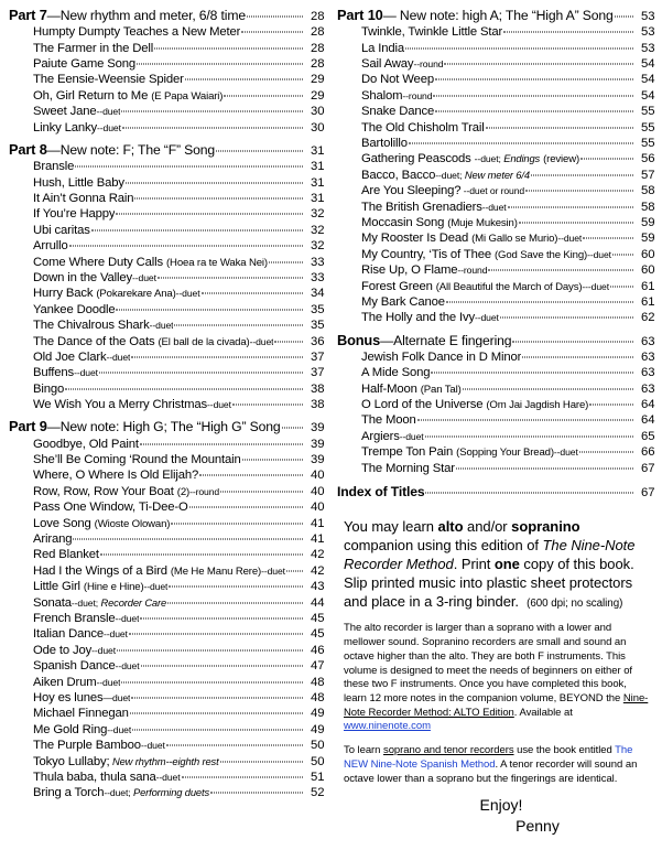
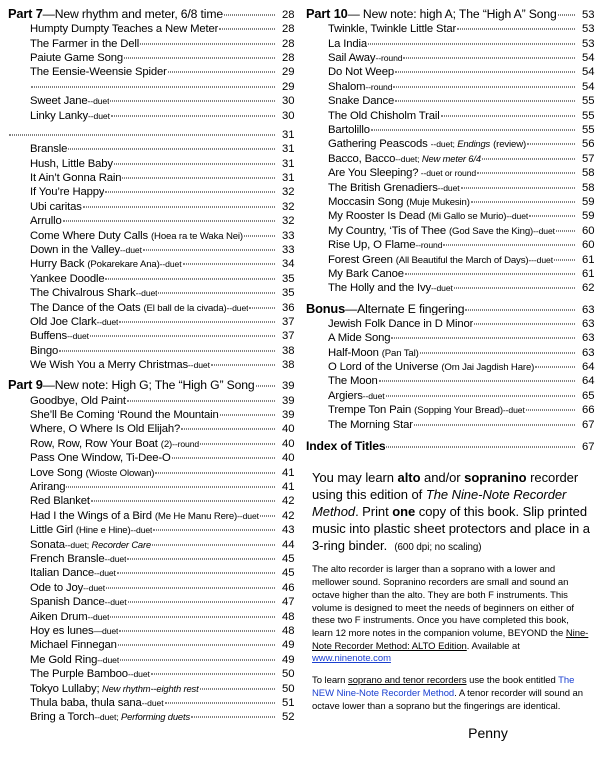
  Part 7—New rhythm and meter, 6/8 time
  28
  Humpty Dumpty Teaches a New Meter
  28
  The Farmer in the Dell
  28
  Paiute Game Song
  28
  The Eensie-Weensie Spider
  29
- Oh, Girl Return to Me (E Papa Waiari)
  29
  Sweet Jane--duet
  30
  Linky Lanky--duet
  30
- Part 8—New note: F; The “F” Song
  31
  Bransle
  31
  Hush, Little Baby
  31
  It Ain’t Gonna Rain
  31
  If You’re Happy
  32
  Ubi caritas
  32
  Arrullo
  32
  Come Where Duty Calls (Hoea ra te Waka Nei)
  33
  Down in the Valley--duet
  33
  Hurry Back (Pokarekare Ana)--duet
  34
  Yankee Doodle
  35
  The Chivalrous Shark--duet
  35
  The Dance of the Oats (El ball de la civada)--duet
  36
  Old Joe Clark--duet
  37
  Buffens--duet
  37
  Bingo
  38
  We Wish You a Merry Christmas--duet
  38
  Part 9—New note: High G; The “High G” Song
  39
  Goodbye, Old Paint
  39
  She’ll Be Coming ‘Round the Mountain
  39
  Where, O Where Is Old Elijah?
  40
  Row, Row, Row Your Boat (2)--round
  40
  Pass One Window, Ti-Dee-O
  40
  Love Song (Wioste Olowan)
  41
  Arirang
  41
  Red Blanket
  42
  Had I the Wings of a Bird (Me He Manu Rere)--duet
  42
  Little Girl (Hine e Hine)--duet
  43
  Sonata--duet; Recorder Care
  44
  French Bransle--duet
  45
  Italian Dance--duet
  45
  Ode to Joy--duet
  46
  Spanish Dance--duet
  47
  Aiken Drum--duet
  48
  Hoy es lunes—duet
  48
  Michael Finnegan
  49
  Me Gold Ring--duet
  49
  The Purple Bamboo--duet
  50
  Tokyo Lullaby; New rhythm--eighth rest
  50
  Thula baba, thula sana--duet
  51
  Bring a Torch--duet; Performing duets
  52
  Part 10— New note: high A; The “High A” Song
  53
  Twinkle, Twinkle Little Star
  53
  La India
  53
  Sail Away--round
  54
  Do Not Weep
  54
  Shalom--round
  54
  Snake Dance
  55
  The Old Chisholm Trail
  55
  Bartolillo
  55
  Gathering Peascods --duet; Endings (review)
  56
  Bacco, Bacco--duet; New meter 6/4
  57
  Are You Sleeping? --duet or round
  58
  The British Grenadiers--duet
  58
  Moccasin Song (Muje Mukesin)
  59
  My Rooster Is Dead (Mi Gallo se Murio)--duet
  59
  My Country, ‘Tis of Thee (God Save the King)--duet
  60
  Rise Up, O Flame--round
  60
  Forest Green (All Beautiful the March of Days)---duet
  61
  My Bark Canoe
  61
  The Holly and the Ivy--duet
  62
  Bonus—Alternate E fingering
  63
  Jewish Folk Dance in D Minor
  63
  A Mide Song
  63
  Half-Moon (Pan Tal)
  63
  O Lord of the Universe (Om Jai Jagdish Hare)
  64
  The Moon
  64
  Argiers--duet
  65
  Trempe Ton Pain (Sopping Your Bread)--duet
  66
  The Morning Star
  67
  Index of Titles
  67
- You may learn alto and/or sopranino companion using this edition of The Nine-Note Recorder Method. Print one copy of this book. Slip printed music into plastic sheet protectors and place in a 3-ring binder. (600 dpi; no scaling)
+ You may learn alto and/or sopranino recorder using this edition of The Nine-Note Recorder Method. Print one copy of this book. Slip printed music into plastic sheet protectors and place in a 3-ring binder. (600 dpi; no scaling)
  The alto recorder is larger than a soprano with a lower and mellower sound. Sopranino recorders are small and sound an octave higher than the alto. They are both F instruments. This volume is designed to meet the needs of beginners on either of these two F instruments. Once you have completed this book, learn 12 more notes in the companion volume, BEYOND the Nine-Note Recorder Method: ALTO Edition. Available at www.ninenote.com
- To learn soprano and tenor recorders use the book entitled The NEW Nine-Note Spanish Method. A tenor recorder will sound an octave lower than a soprano but the fingerings are identical.
+ To learn soprano and tenor recorders use the book entitled The NEW Nine-Note Recorder Method. A tenor recorder will sound an octave lower than a soprano but the fingerings are identical.
- Enjoy!
  Penny
